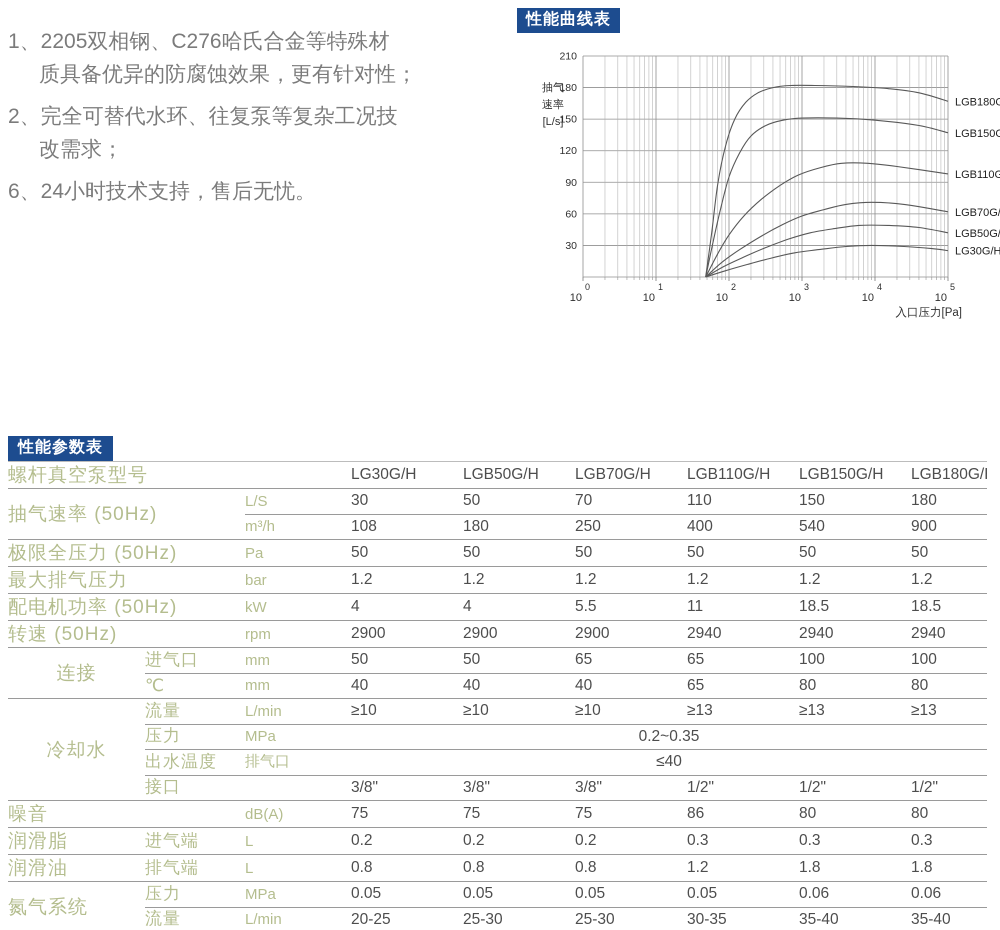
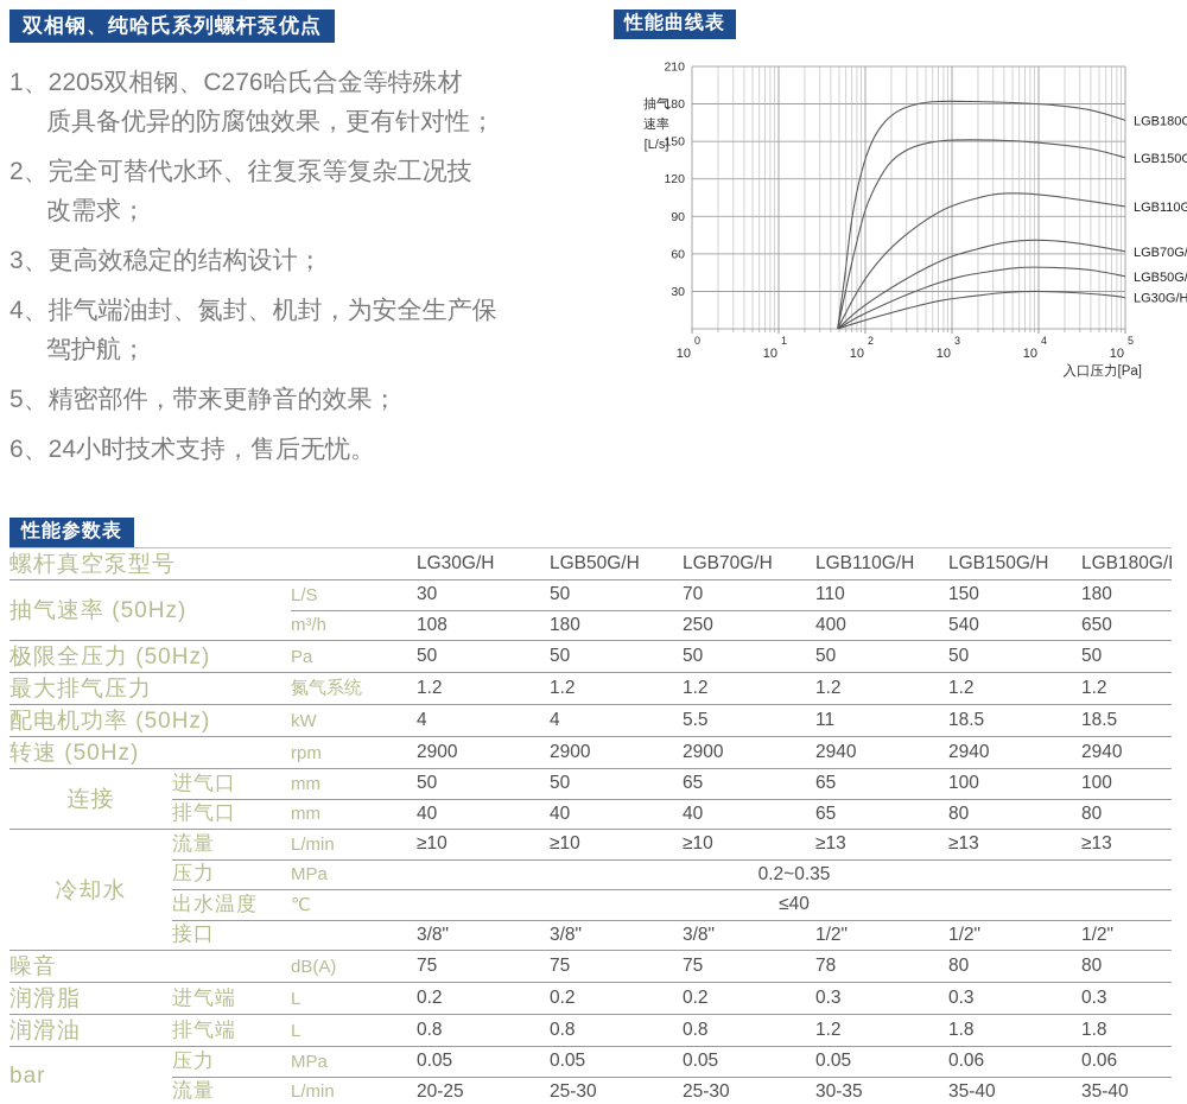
+ 双相钢、纯哈氏系列螺杆泵优点
  1、2205双相钢、C276哈氏合金等特殊材
  质具备优异的防腐蚀效果，更有针对性；
  2、完全可替代水环、往复泵等复杂工况技
  改需求；
+ 3、更高效稳定的结构设计；
+ 4、排气端油封、氮封、机封，为安全生产保
+ 驾护航；
+ 5、精密部件，带来更静音的效果；
  6、24小时技术支持，售后无忧。
  30
  60
  90
  120
  150
  180
  210
  抽气
  速率
  [L/s]
  10
  0
  10
  1
  10
  2
  10
  3
  10
  4
  10
  5
  入口压力[Pa]
  LGB110G
  LGB70G/
  LGB50G/
  LG30G/H
  性能曲线表
  性能参数表
  螺杆真空泵型号		LG30G/H	LGB50G/H	LGB70G/H	LGB110G/H	LGB150G/H	LGB180G/
  抽气速率 (50Hz)	L/S	30	50	70	110	150	180
- m³/h	108	180	250	400	540	900
+ m³/h	108	180	250	400	540	650
  极限全压力 (50Hz)	Pa	50	50	50	50	50	50
- 最大排气压力	bar	1.2	1.2	1.2	1.2	1.2	1.2
+ 最大排气压力	氮气系统	1.2	1.2	1.2	1.2	1.2	1.2
  配电机功率 (50Hz)	kW	4	4	5.5	11	18.5	18.5
  转速 (50Hz)	rpm	2900	2900	2900	2940	2940	2940
  连接	进气口	mm	50	50	65	65	100	100
- ℃	mm	40	40	40	65	80	80
+ 排气口	mm	40	40	40	65	80	80
  冷却水	流量	L/min	≥10	≥10	≥10	≥13	≥13	≥13
  压力	MPa	0.2~0.35
- 出水温度	排气口	≤40
+ 出水温度	℃	≤40
  接口		3/8"	3/8"	3/8"	1/2"	1/2"	1/2"
- 噪音	dB(A)	75	75	75	86	80	80
+ 噪音	dB(A)	75	75	75	78	80	80
  润滑脂	进气端	L	0.2	0.2	0.2	0.3	0.3	0.3
  润滑油	排气端	L	0.8	0.8	0.8	1.2	1.8	1.8
- 氮气系统	压力	MPa	0.05	0.05	0.05	0.05	0.06	0.06
+ bar	压力	MPa	0.05	0.05	0.05	0.05	0.06	0.06
  流量	L/min	20-25	25-30	25-30	30-35	35-40	35-40
